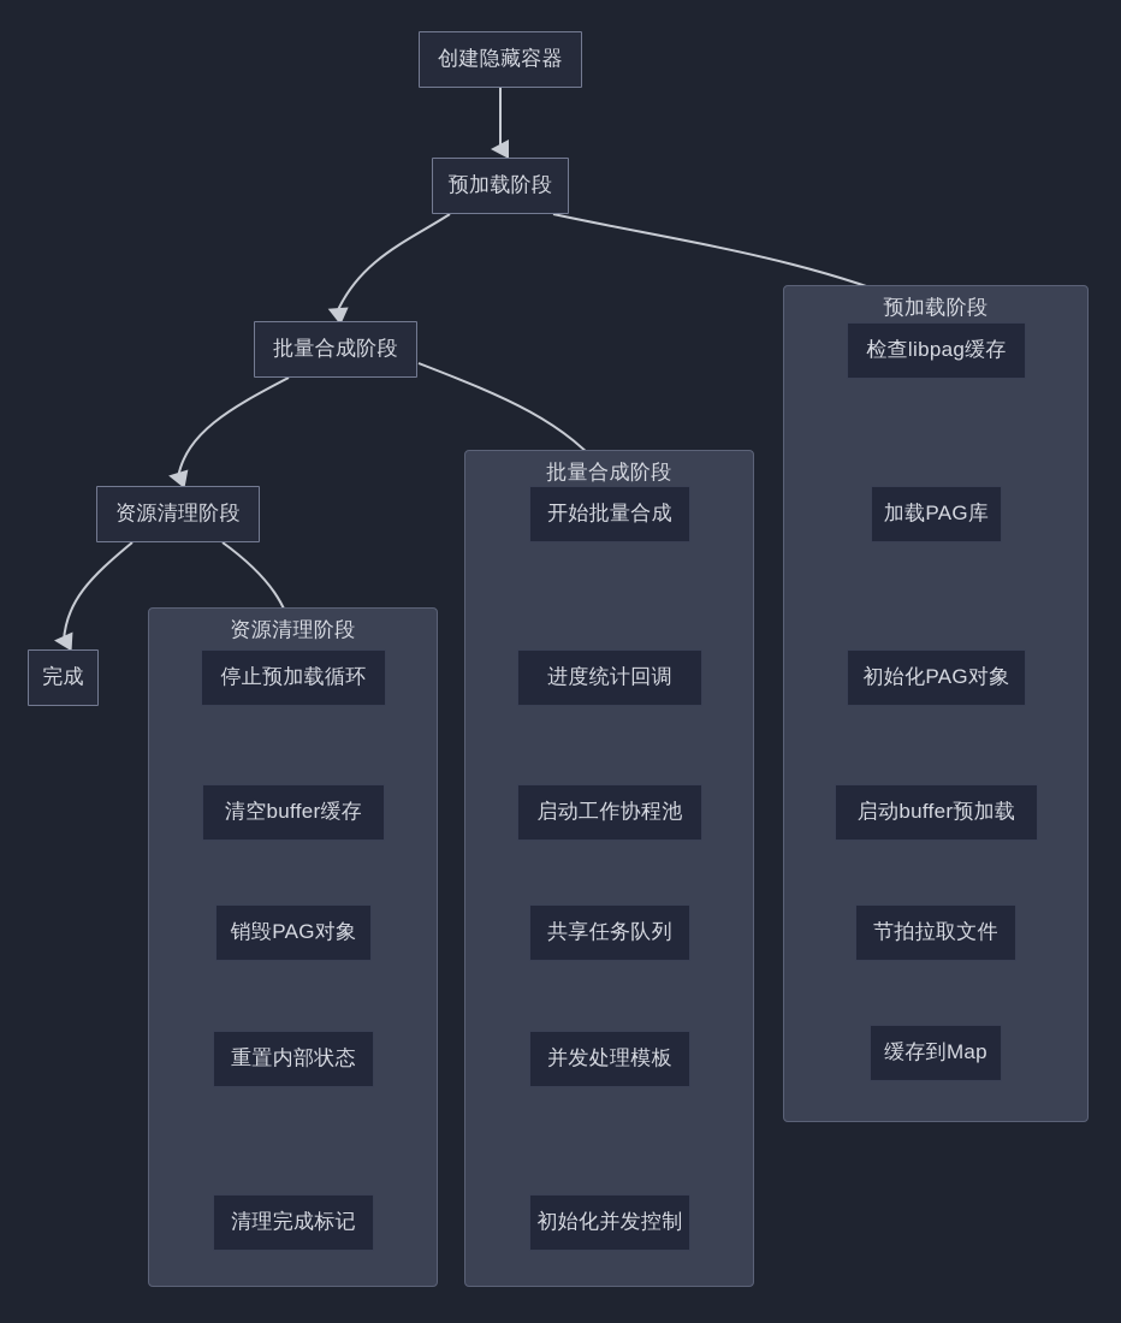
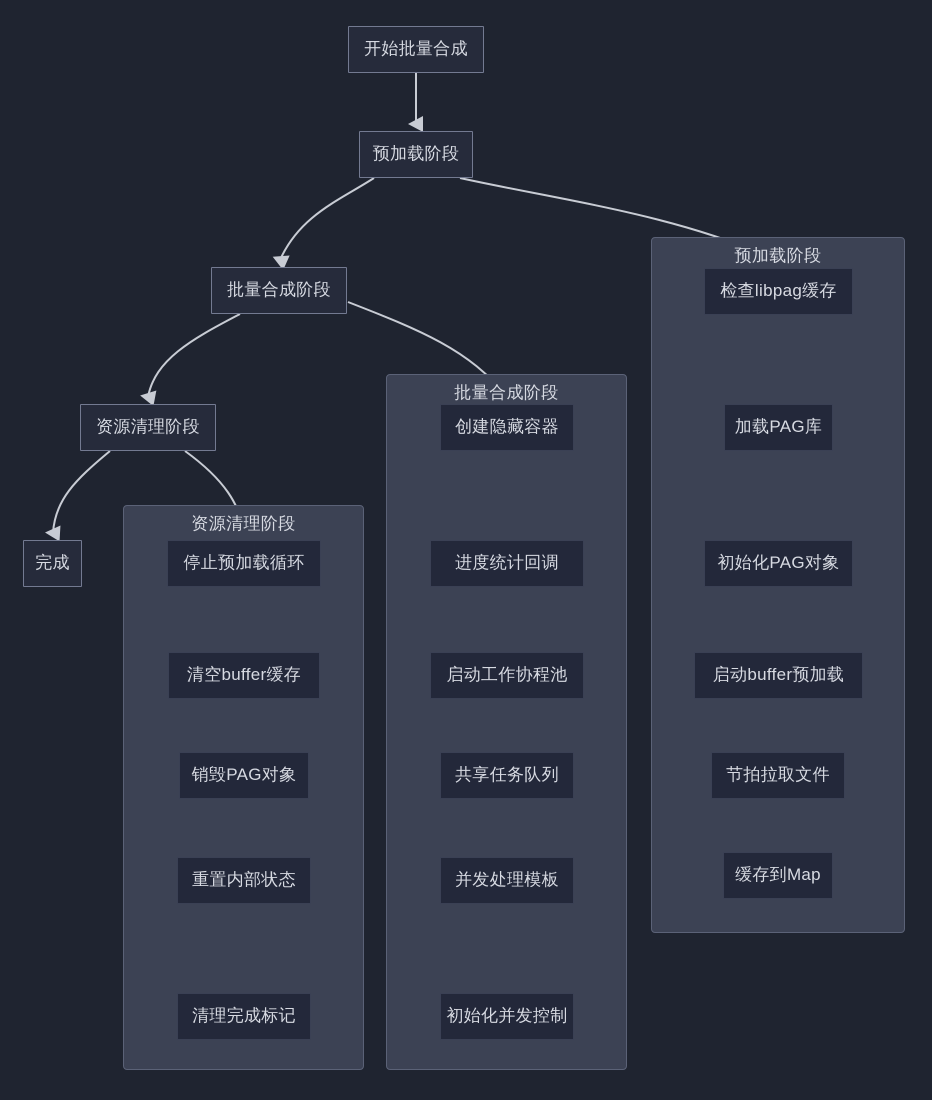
  预加载阶段
  批量合成阶段
  资源清理阶段
- 创建隐藏容器
+ 开始批量合成
  预加载阶段
  批量合成阶段
  资源清理阶段
  完成
  检查libpag缓存
  加载PAG库
  初始化PAG对象
  启动buffer预加载
  节拍拉取文件
  缓存到Map
- 开始批量合成
+ 创建隐藏容器
  进度统计回调
  启动工作协程池
  共享任务队列
  并发处理模板
  初始化并发控制
  停止预加载循环
  清空buffer缓存
  销毁PAG对象
  重置内部状态
  清理完成标记
